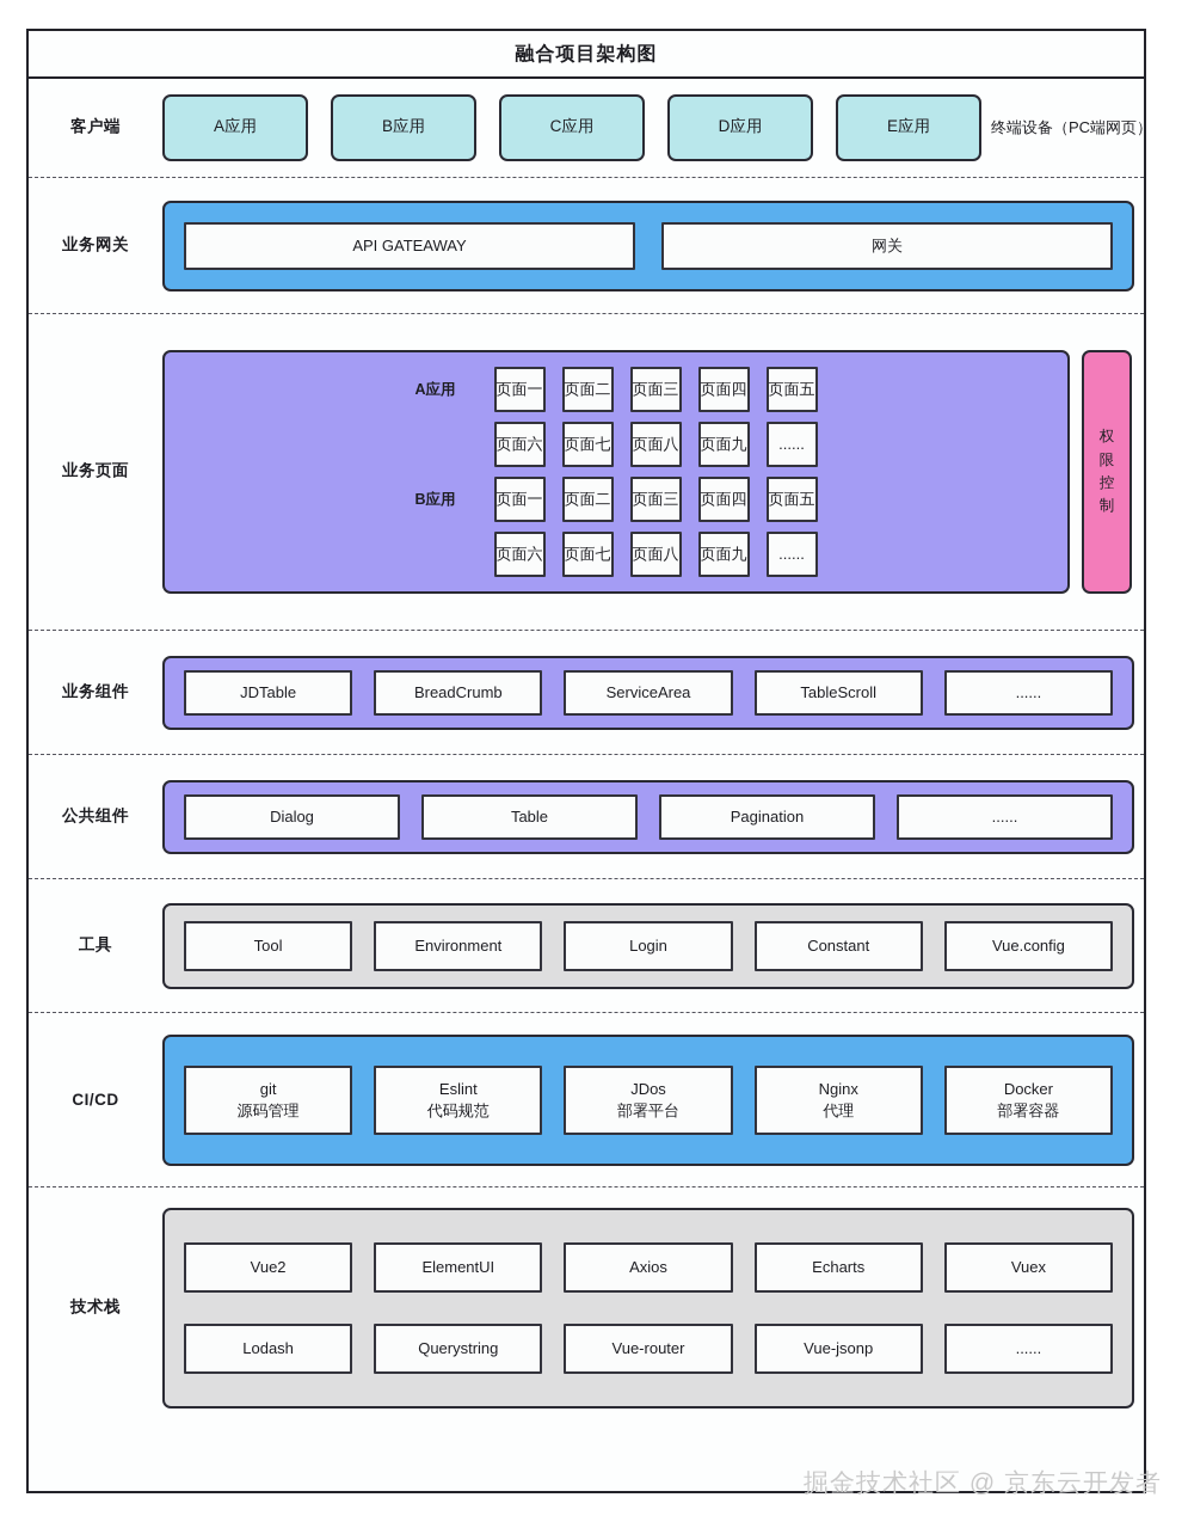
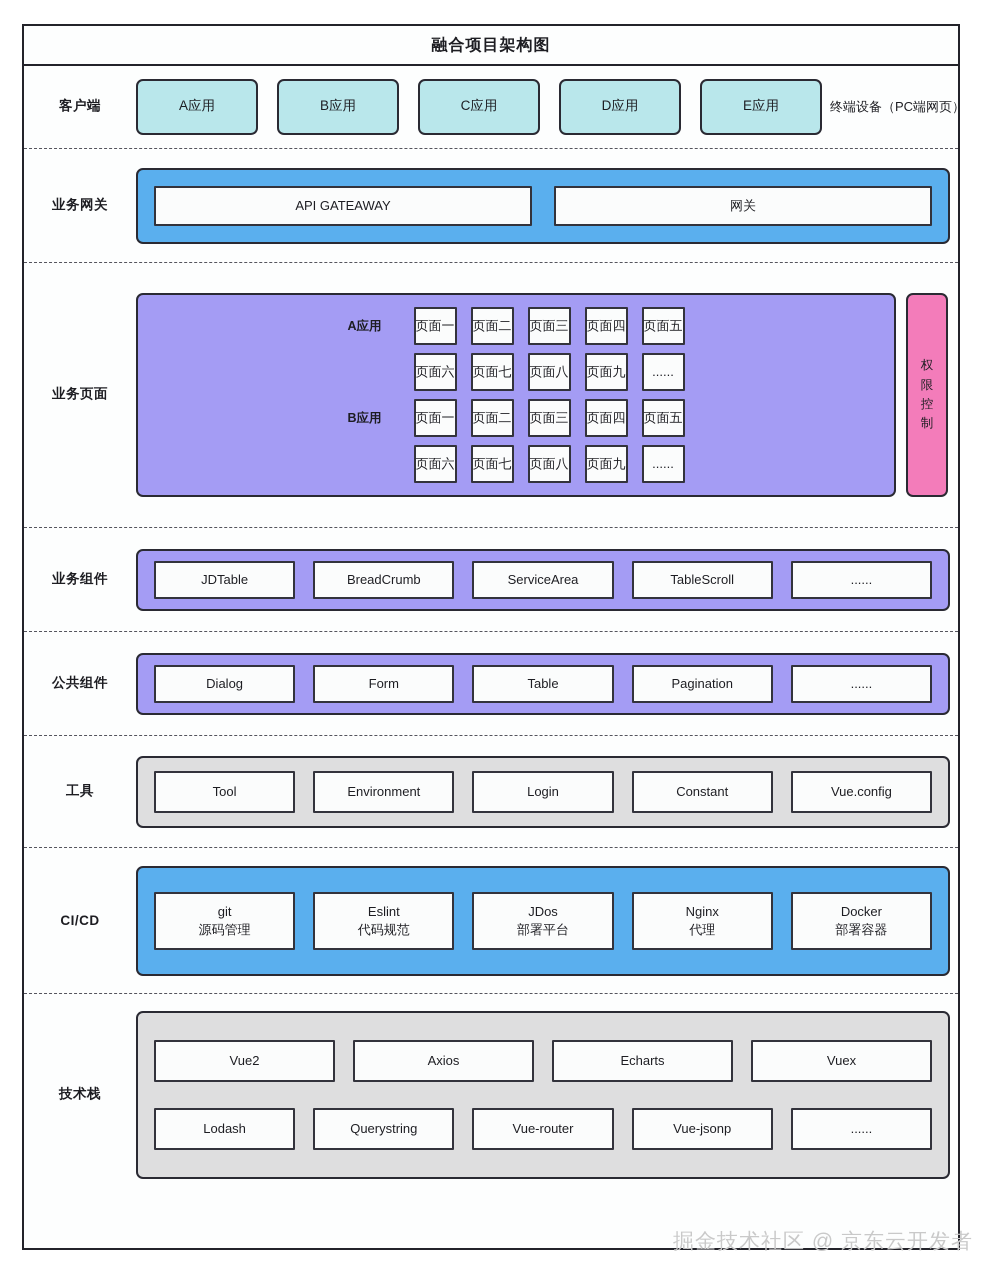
  融合项目架构图
  客户端
  A应用
  B应用
  C应用
  D应用
  E应用
  终端设备（PC端网页）
  业务网关
  API GATEAWAY
  网关
  业务页面
  A应用
  页面一
  页面二
  页面三
  页面四
  页面五
  页面六
  页面七
  页面八
  页面九
  ......
  B应用
  页面一
  页面二
  页面三
  页面四
  页面五
  页面六
  页面七
  页面八
  页面九
  ......
  权限控制
  业务组件
  JDTable
  BreadCrumb
  ServiceArea
  TableScroll
  ......
  公共组件
  Dialog
+ Form
  Table
  Pagination
  ......
  工具
  Tool
  Environment
  Login
  Constant
  Vue.config
  CI/CD
  git
  源码管理
  Eslint
  代码规范
  JDos
  部署平台
  Nginx
  代理
  Docker
  部署容器
  技术栈
  Vue2
- ElementUI
  Axios
  Echarts
  Vuex
  Lodash
  Querystring
  Vue-router
  Vue-jsonp
  ......
  掘金技术社区 @ 京东云开发者
